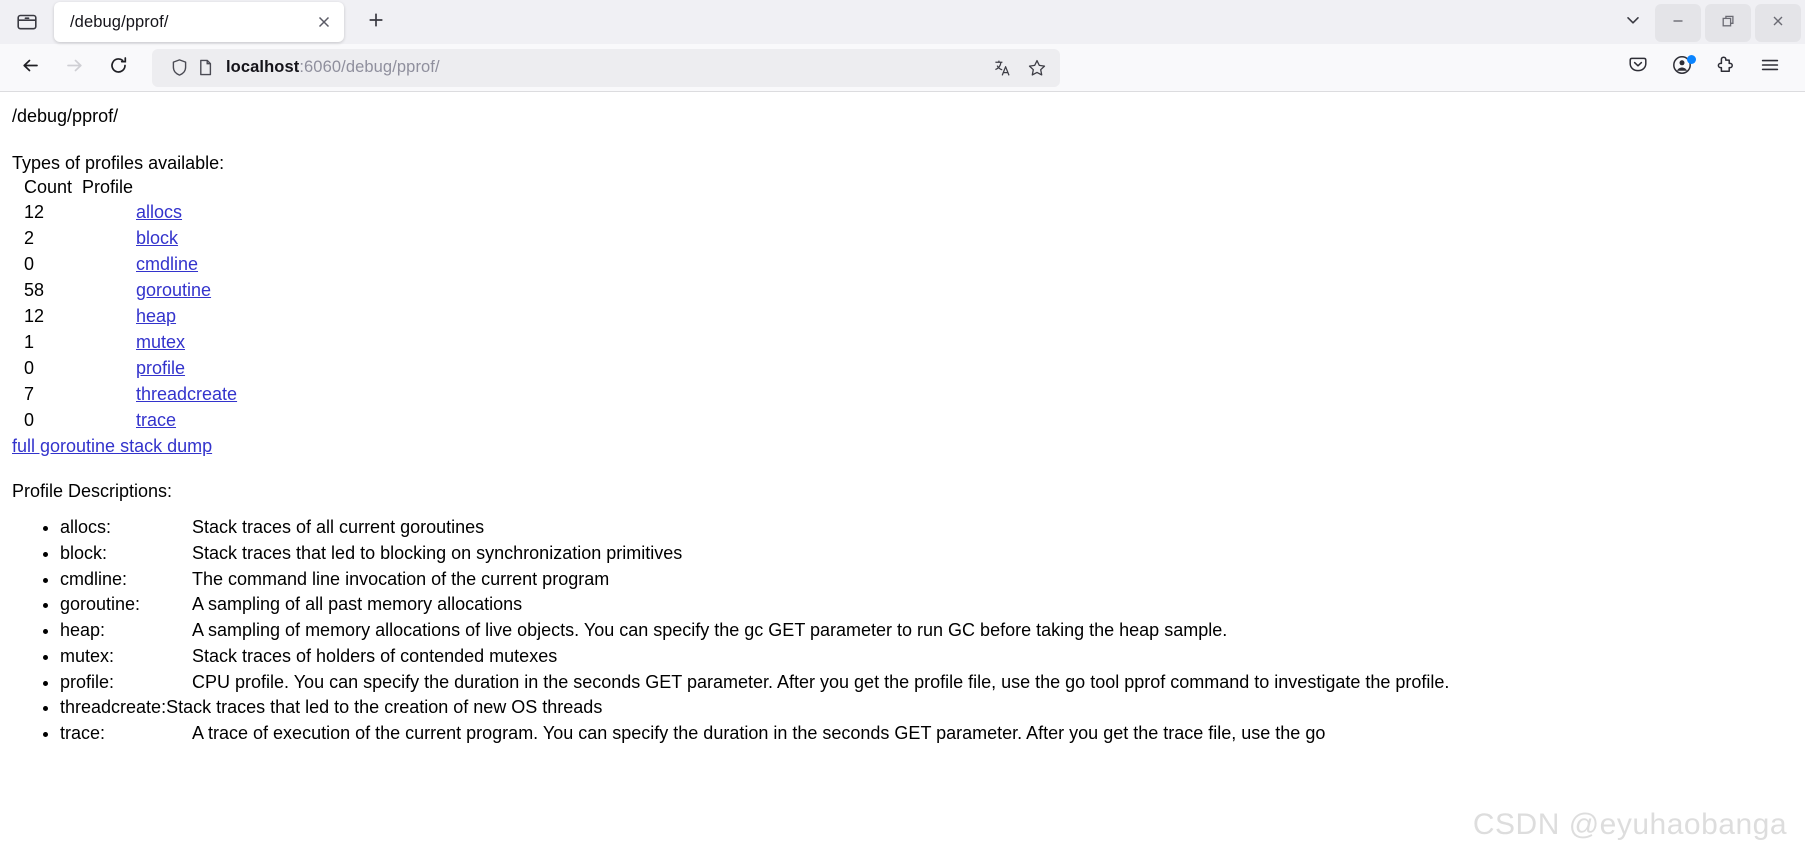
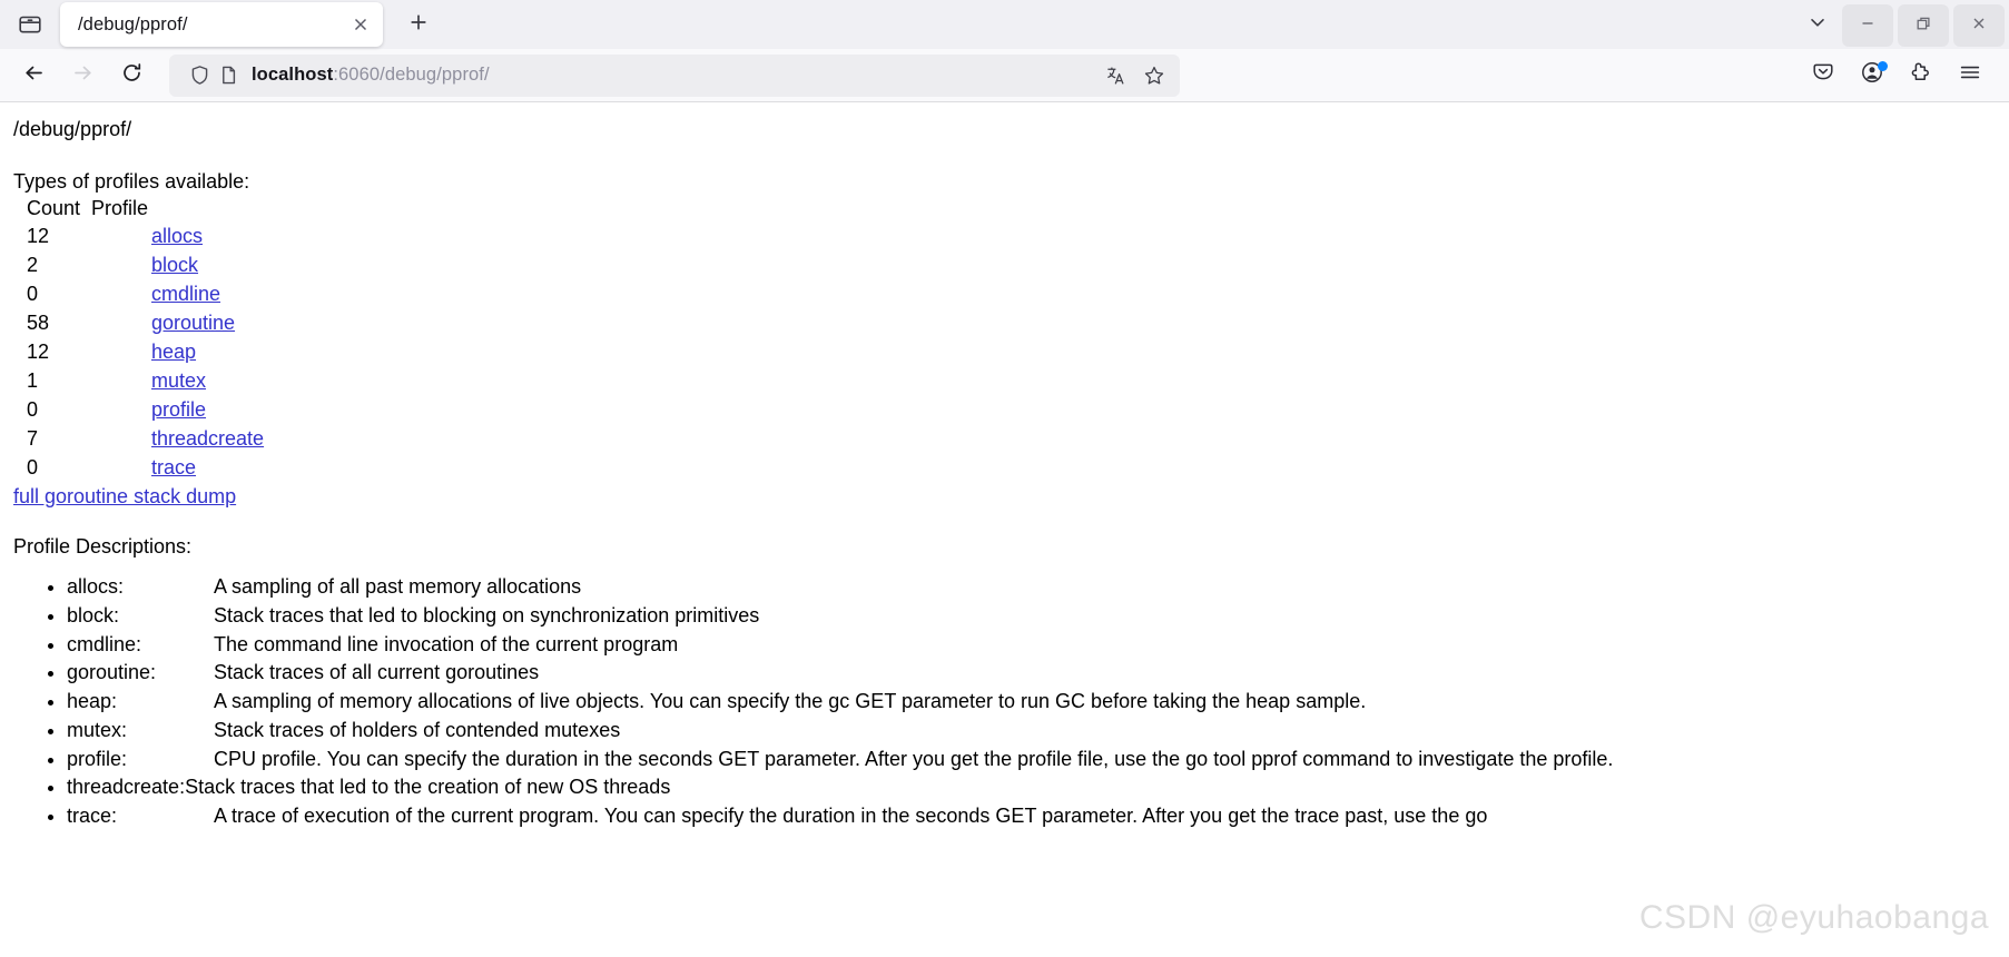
  /debug/pprof/
  localhost:6060/debug/pprof/
  /debug/pprof/
  Types of profiles available:
  Count	Profile
  12	allocs
  2	block
  0	cmdline
  58	goroutine
  12	heap
  1	mutex
  0	profile
  7	threadcreate
  0	trace
  full goroutine stack dump
  Profile Descriptions:
- allocs: Stack traces of all current goroutines
+ allocs: A sampling of all past memory allocations
  block: Stack traces that led to blocking on synchronization primitives
  cmdline: The command line invocation of the current program
- goroutine: A sampling of all past memory allocations
+ goroutine: Stack traces of all current goroutines
  heap: A sampling of memory allocations of live objects. You can specify the gc GET parameter to run GC before taking the heap sample.
  mutex: Stack traces of holders of contended mutexes
  profile: CPU profile. You can specify the duration in the seconds GET parameter. After you get the profile file, use the go tool pprof command to investigate the profile.
  threadcreate:Stack traces that led to the creation of new OS threads
- trace: A trace of execution of the current program. You can specify the duration in the seconds GET parameter. After you get the trace file, use the go
+ trace: A trace of execution of the current program. You can specify the duration in the seconds GET parameter. After you get the trace past, use the go
  CSDN @eyuhaobanga
